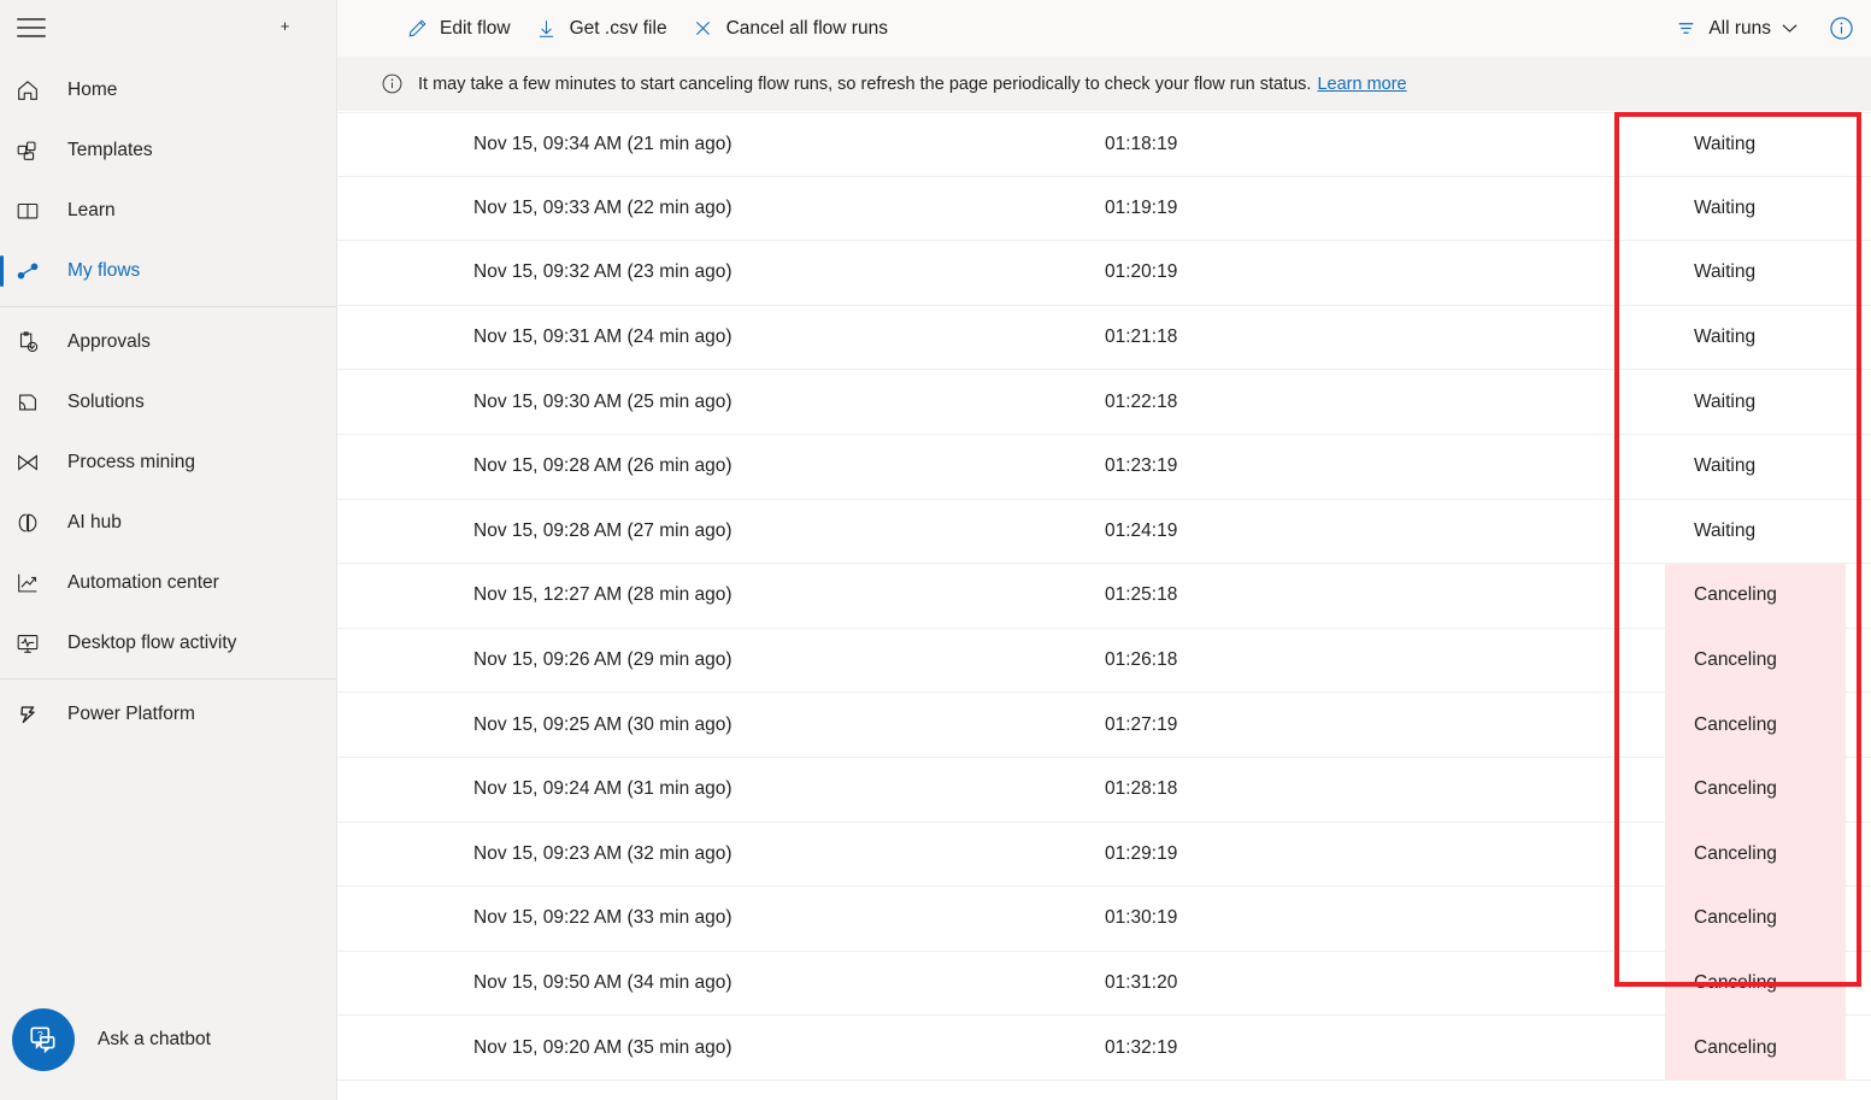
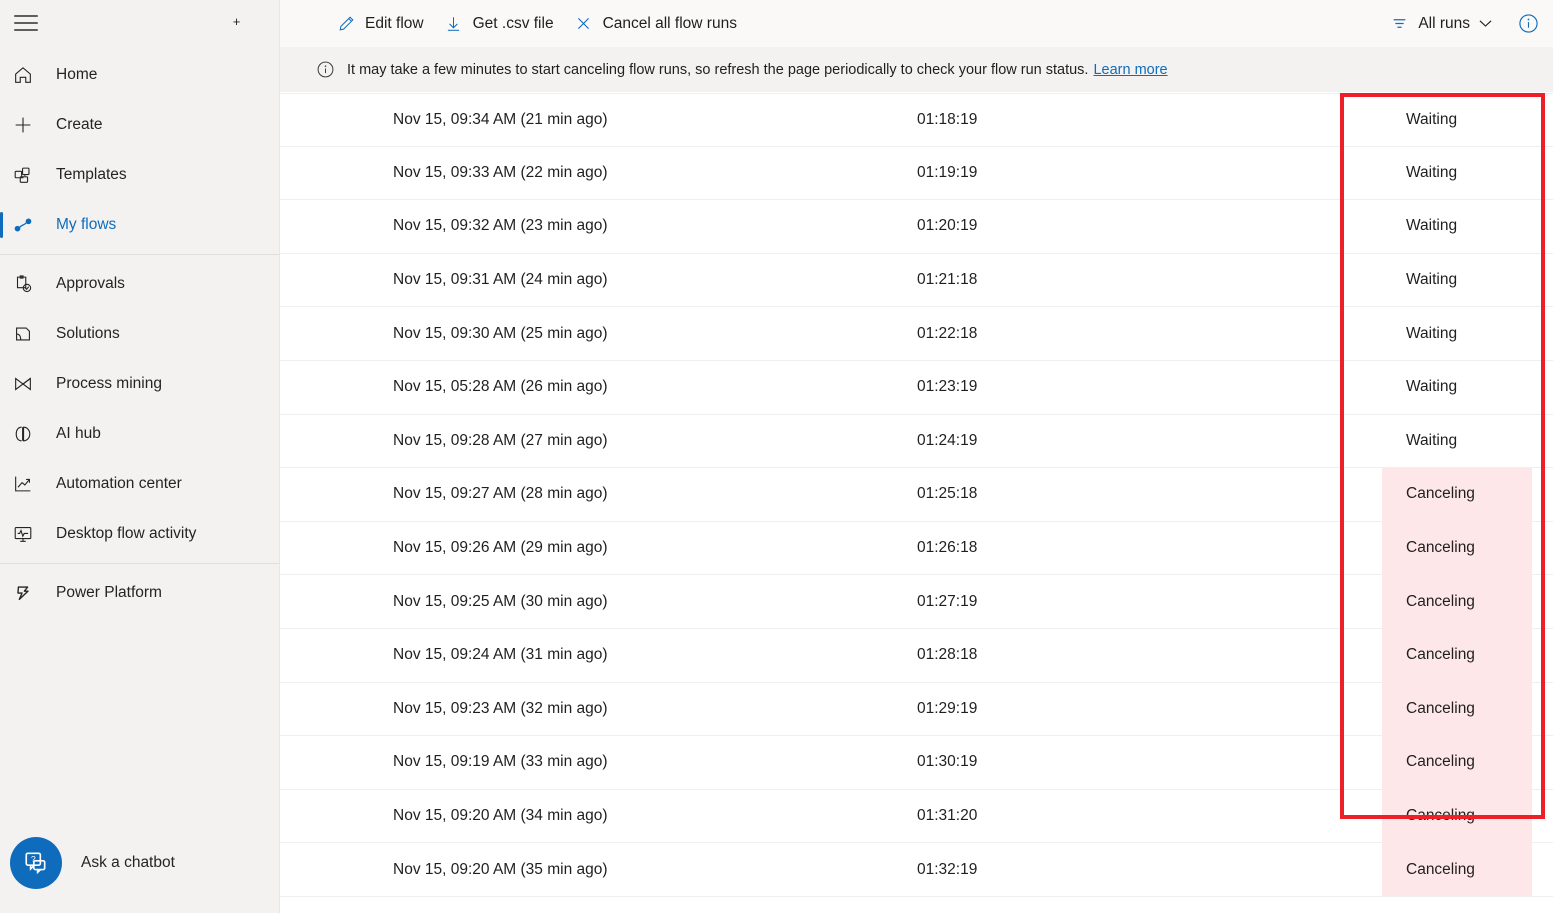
  +
  Home
+ Create
  Templates
- Learn
  My flows
  Approvals
  Solutions
  Process mining
  AI hub
  Automation center
  Desktop flow activity
  Power Platform
  ?
  Ask a chatbot
  Edit flow
  Get .csv file
  Cancel all flow runs
  All runs
  It may take a few minutes to start canceling flow runs, so refresh the page periodically to check your flow run status.
  Learn more
  Nov 15, 09:34 AM (21 min ago)
  01:18:19
  Waiting
  Nov 15, 09:33 AM (22 min ago)
  01:19:19
  Waiting
  Nov 15, 09:32 AM (23 min ago)
  01:20:19
  Waiting
  Nov 15, 09:31 AM (24 min ago)
  01:21:18
  Waiting
  Nov 15, 09:30 AM (25 min ago)
  01:22:18
  Waiting
- Nov 15, 09:28 AM (26 min ago)
+ Nov 15, 05:28 AM (26 min ago)
  01:23:19
  Waiting
  Nov 15, 09:28 AM (27 min ago)
  01:24:19
  Waiting
- Nov 15, 12:27 AM (28 min ago)
+ Nov 15, 09:27 AM (28 min ago)
  01:25:18
  Canceling
  Nov 15, 09:26 AM (29 min ago)
  01:26:18
  Canceling
  Nov 15, 09:25 AM (30 min ago)
  01:27:19
  Canceling
  Nov 15, 09:24 AM (31 min ago)
  01:28:18
  Canceling
  Nov 15, 09:23 AM (32 min ago)
  01:29:19
  Canceling
- Nov 15, 09:22 AM (33 min ago)
+ Nov 15, 09:19 AM (33 min ago)
  01:30:19
  Canceling
- Nov 15, 09:50 AM (34 min ago)
+ Nov 15, 09:20 AM (34 min ago)
  01:31:20
  Canceling
  Nov 15, 09:20 AM (35 min ago)
  01:32:19
  Canceling
